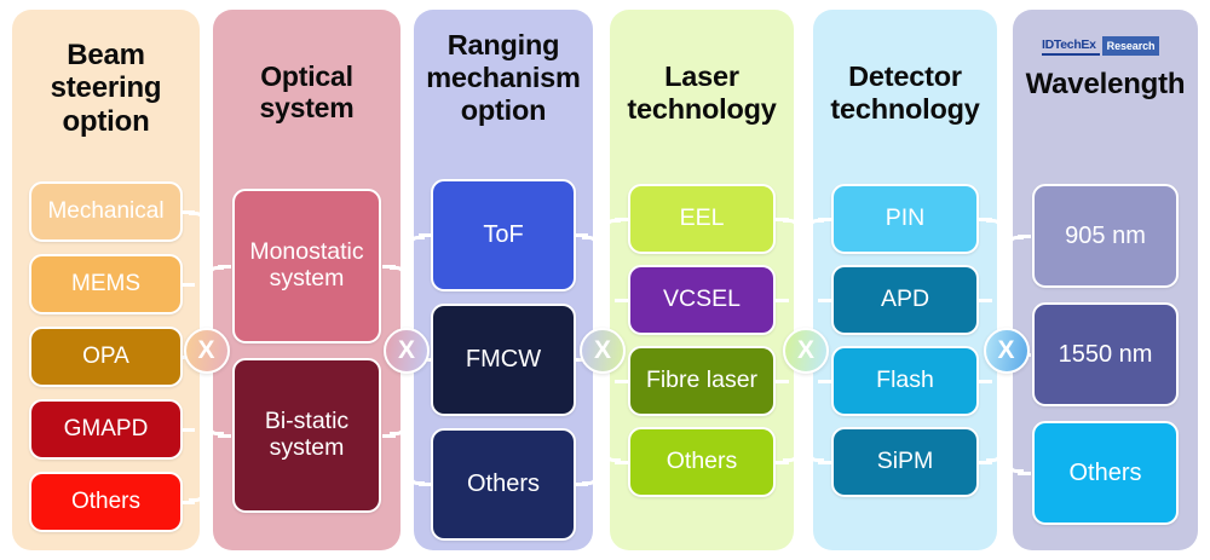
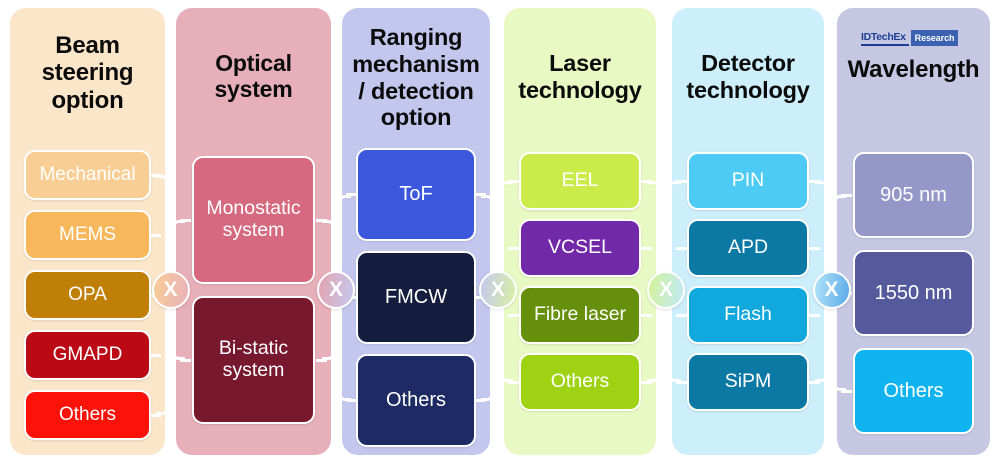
  Beam
  steering
  option
  Mechanical
  MEMS
  OPA
  GMAPD
  Others
  Optical
  system
  Monostatic
  system
  Bi-static
  system
  Ranging
  mechanism
+ / detection
  option
  ToF
  FMCW
  Others
  Laser
  technology
  EEL
  VCSEL
  Fibre laser
  Others
  Detector
  technology
  PIN
  APD
  Flash
  SiPM
  Wavelength
  IDTechEx
  Research
  905 nm
  1550 nm
  Others
  X
  X
  X
  X
  X
